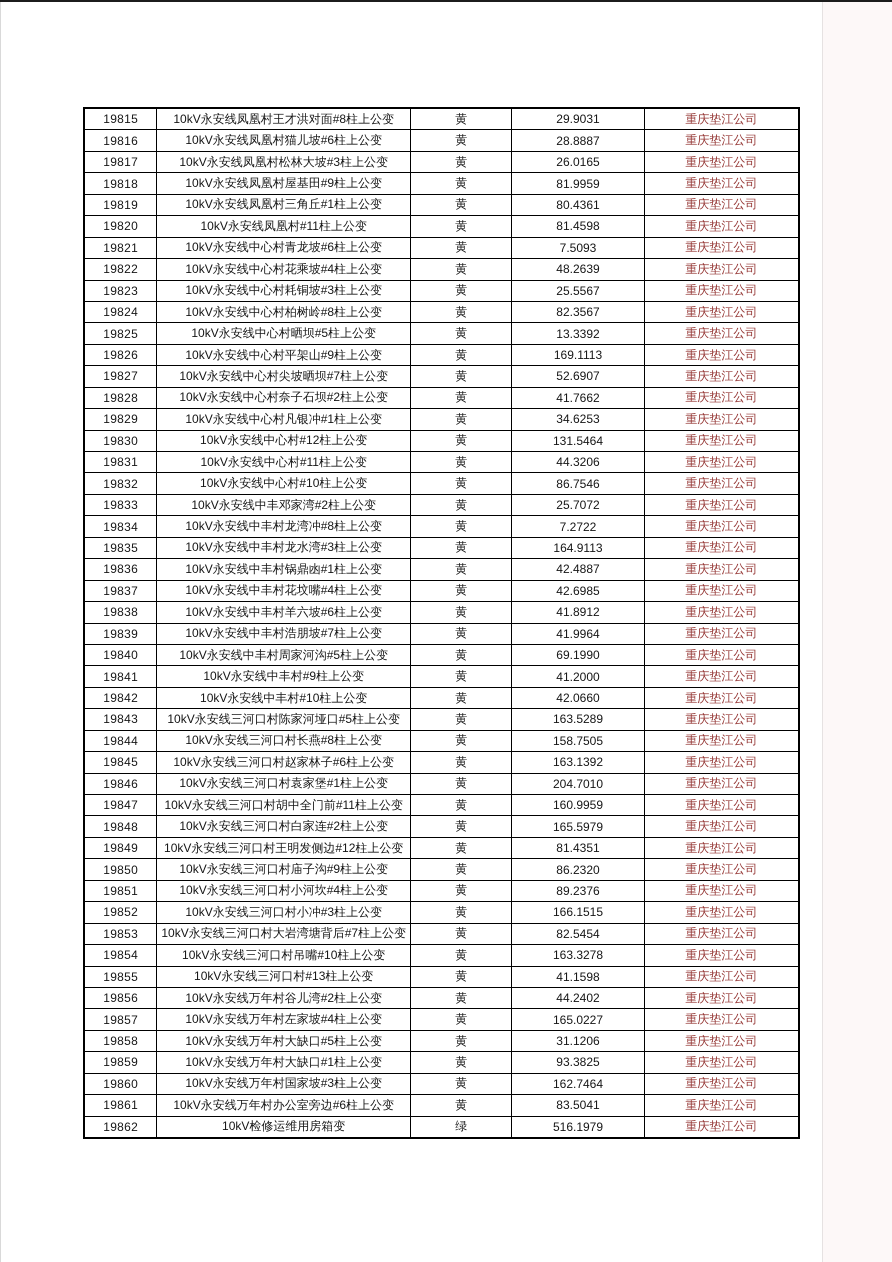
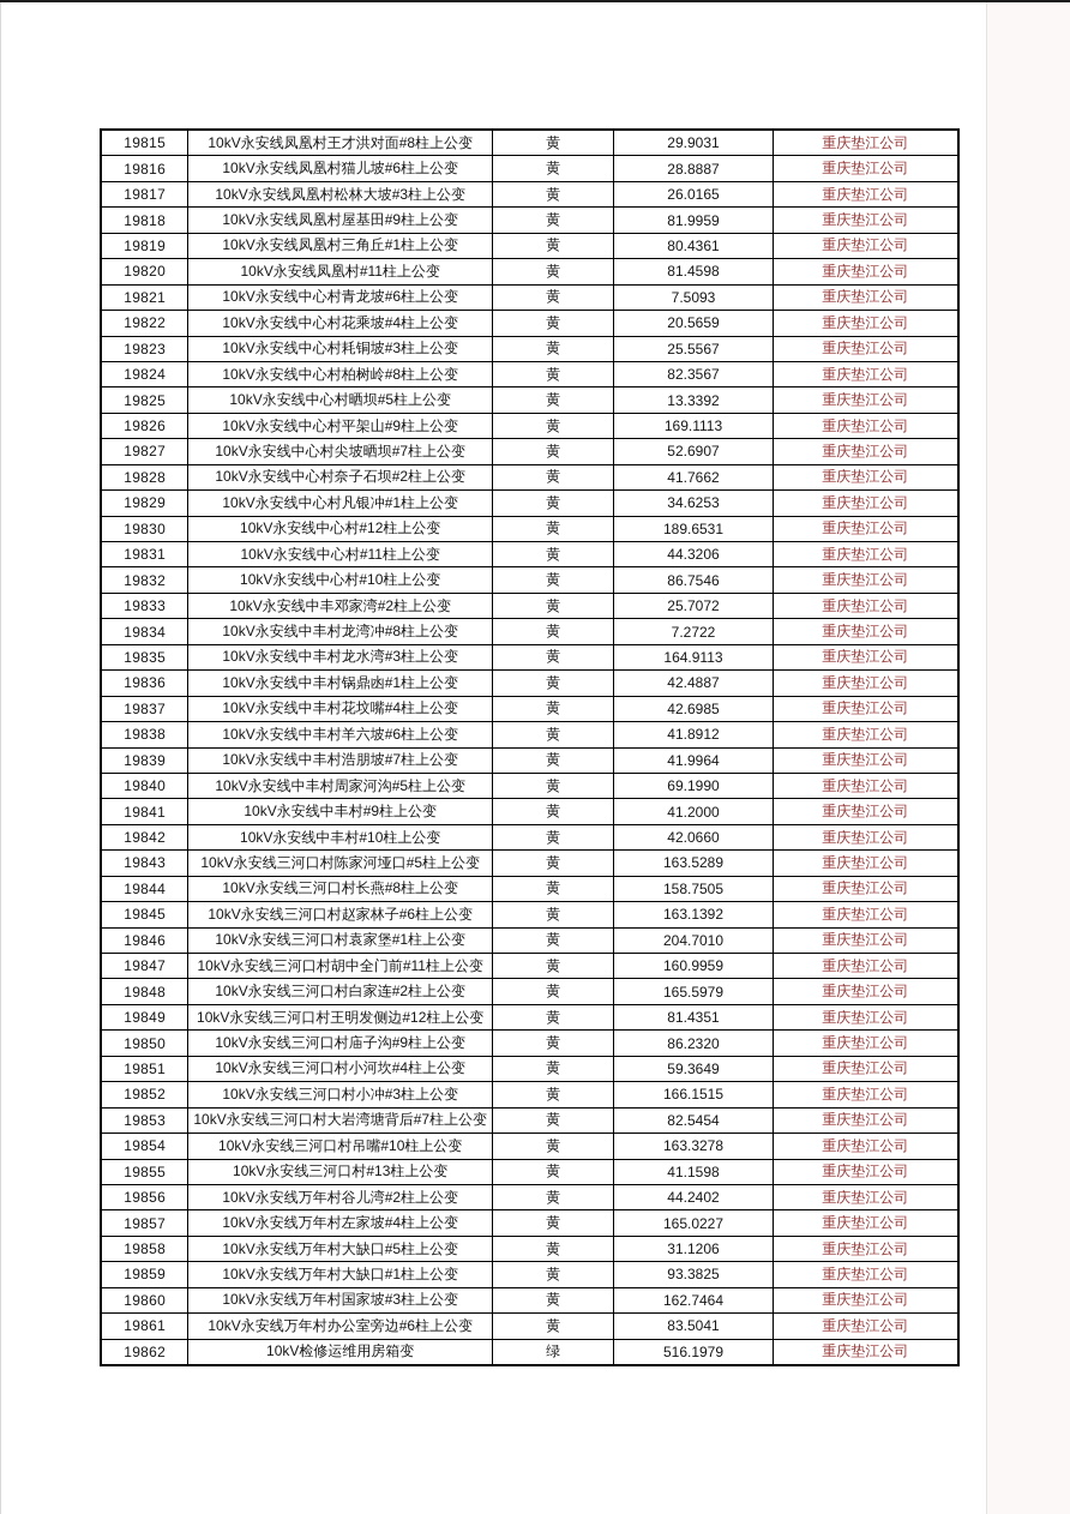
  19815	10kV永安线凤凰村王才洪对面#8柱上公变	黄	29.9031	重庆垫江公司
  19816	10kV永安线凤凰村猫儿坡#6柱上公变	黄	28.8887	重庆垫江公司
  19817	10kV永安线凤凰村松林大坡#3柱上公变	黄	26.0165	重庆垫江公司
  19818	10kV永安线凤凰村屋基田#9柱上公变	黄	81.9959	重庆垫江公司
  19819	10kV永安线凤凰村三角丘#1柱上公变	黄	80.4361	重庆垫江公司
  19820	10kV永安线凤凰村#11柱上公变	黄	81.4598	重庆垫江公司
  19821	10kV永安线中心村青龙坡#6柱上公变	黄	7.5093	重庆垫江公司
- 19822	10kV永安线中心村花乘坡#4柱上公变	黄	48.2639	重庆垫江公司
+ 19822	10kV永安线中心村花乘坡#4柱上公变	黄	20.5659	重庆垫江公司
  19823	10kV永安线中心村耗铜坡#3柱上公变	黄	25.5567	重庆垫江公司
  19824	10kV永安线中心村柏树岭#8柱上公变	黄	82.3567	重庆垫江公司
  19825	10kV永安线中心村晒坝#5柱上公变	黄	13.3392	重庆垫江公司
  19826	10kV永安线中心村平架山#9柱上公变	黄	169.1113	重庆垫江公司
  19827	10kV永安线中心村尖坡晒坝#7柱上公变	黄	52.6907	重庆垫江公司
  19828	10kV永安线中心村奈子石坝#2柱上公变	黄	41.7662	重庆垫江公司
  19829	10kV永安线中心村凡银冲#1柱上公变	黄	34.6253	重庆垫江公司
- 19830	10kV永安线中心村#12柱上公变	黄	131.5464	重庆垫江公司
+ 19830	10kV永安线中心村#12柱上公变	黄	189.6531	重庆垫江公司
  19831	10kV永安线中心村#11柱上公变	黄	44.3206	重庆垫江公司
  19832	10kV永安线中心村#10柱上公变	黄	86.7546	重庆垫江公司
  19833	10kV永安线中丰邓家湾#2柱上公变	黄	25.7072	重庆垫江公司
  19834	10kV永安线中丰村龙湾冲#8柱上公变	黄	7.2722	重庆垫江公司
  19835	10kV永安线中丰村龙水湾#3柱上公变	黄	164.9113	重庆垫江公司
  19836	10kV永安线中丰村锅鼎凼#1柱上公变	黄	42.4887	重庆垫江公司
  19837	10kV永安线中丰村花坟嘴#4柱上公变	黄	42.6985	重庆垫江公司
  19838	10kV永安线中丰村羊六坡#6柱上公变	黄	41.8912	重庆垫江公司
  19839	10kV永安线中丰村浩朋坡#7柱上公变	黄	41.9964	重庆垫江公司
  19840	10kV永安线中丰村周家河沟#5柱上公变	黄	69.1990	重庆垫江公司
  19841	10kV永安线中丰村#9柱上公变	黄	41.2000	重庆垫江公司
  19842	10kV永安线中丰村#10柱上公变	黄	42.0660	重庆垫江公司
  19843	10kV永安线三河口村陈家河垭口#5柱上公变	黄	163.5289	重庆垫江公司
  19844	10kV永安线三河口村长燕#8柱上公变	黄	158.7505	重庆垫江公司
  19845	10kV永安线三河口村赵家林子#6柱上公变	黄	163.1392	重庆垫江公司
  19846	10kV永安线三河口村袁家堡#1柱上公变	黄	204.7010	重庆垫江公司
  19847	10kV永安线三河口村胡中全门前#11柱上公变	黄	160.9959	重庆垫江公司
  19848	10kV永安线三河口村白家连#2柱上公变	黄	165.5979	重庆垫江公司
  19849	10kV永安线三河口村王明发侧边#12柱上公变	黄	81.4351	重庆垫江公司
  19850	10kV永安线三河口村庙子沟#9柱上公变	黄	86.2320	重庆垫江公司
- 19851	10kV永安线三河口村小河坎#4柱上公变	黄	89.2376	重庆垫江公司
+ 19851	10kV永安线三河口村小河坎#4柱上公变	黄	59.3649	重庆垫江公司
  19852	10kV永安线三河口村小冲#3柱上公变	黄	166.1515	重庆垫江公司
  19853	10kV永安线三河口村大岩湾塘背后#7柱上公变	黄	82.5454	重庆垫江公司
  19854	10kV永安线三河口村吊嘴#10柱上公变	黄	163.3278	重庆垫江公司
  19855	10kV永安线三河口村#13柱上公变	黄	41.1598	重庆垫江公司
  19856	10kV永安线万年村谷儿湾#2柱上公变	黄	44.2402	重庆垫江公司
  19857	10kV永安线万年村左家坡#4柱上公变	黄	165.0227	重庆垫江公司
  19858	10kV永安线万年村大缺口#5柱上公变	黄	31.1206	重庆垫江公司
  19859	10kV永安线万年村大缺口#1柱上公变	黄	93.3825	重庆垫江公司
  19860	10kV永安线万年村国家坡#3柱上公变	黄	162.7464	重庆垫江公司
  19861	10kV永安线万年村办公室旁边#6柱上公变	黄	83.5041	重庆垫江公司
  19862	10kV检修运维用房箱变	绿	516.1979	重庆垫江公司
